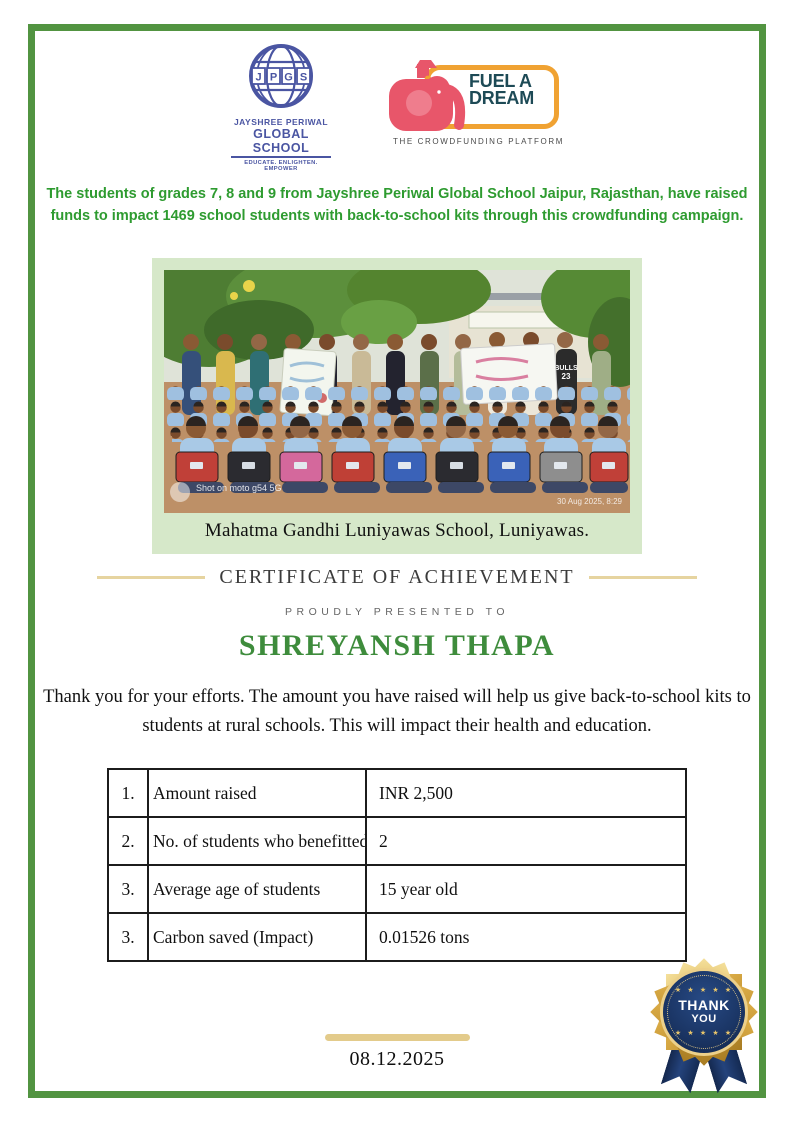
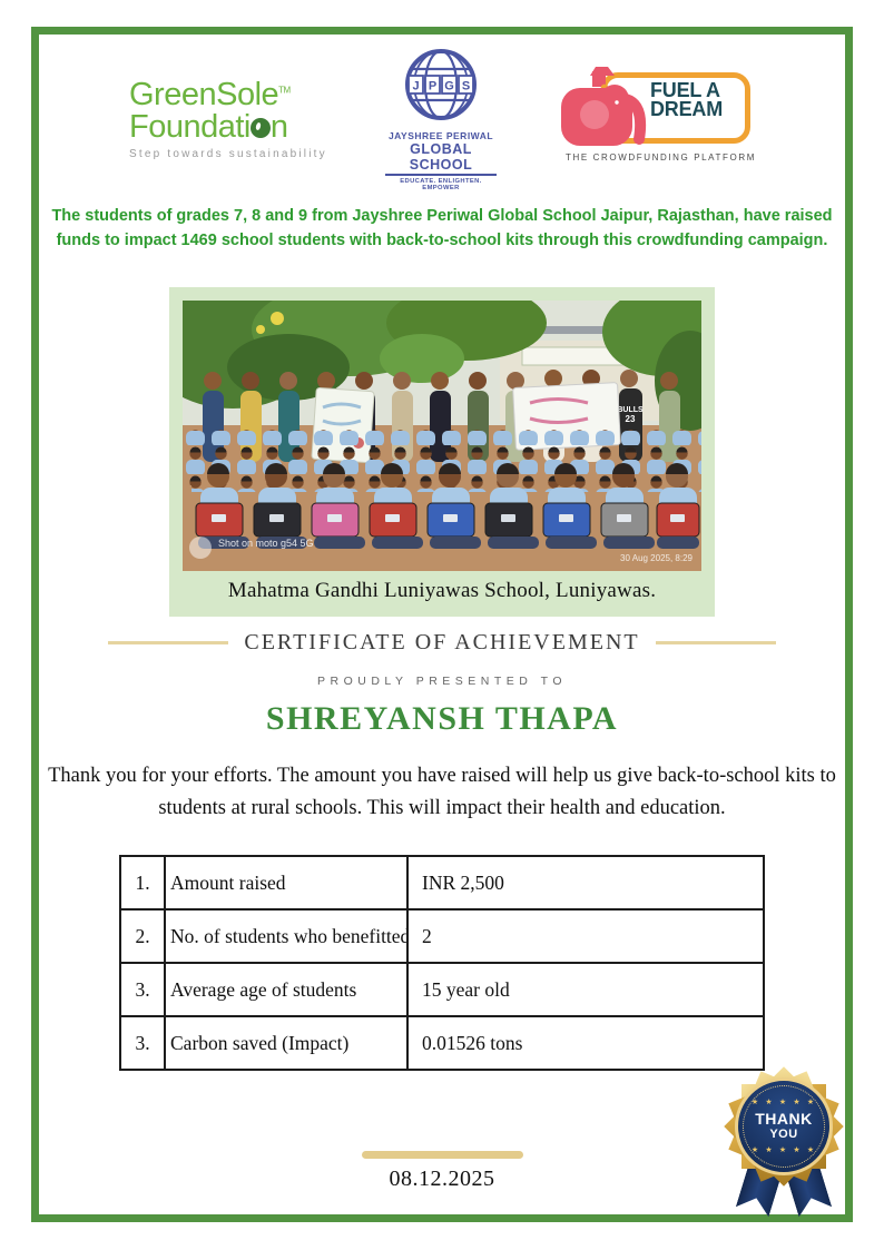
+ GreenSoleTM
+ Foundati n
+ Step towards sustainability
  J
  P
  G
  S
  JAYSHREE PERIWAL
  GLOBAL SCHOOL
  FUEL A
  DREAM
  THE CROWDFUNDING PLATFORM
  The students of grades 7, 8 and 9 from Jayshree Periwal Global School Jaipur, Rajasthan, have raised funds to impact 1469 school students with back-to-school kits through this crowdfunding campaign.
  23
  Shot on moto g54 5G
  30 Aug 2025, 8:29
  Mahatma Gandhi Luniyawas School, Luniyawas.
  CERTIFICATE OF ACHIEVEMENT
  PROUDLY PRESENTED TO
  SHREYANSH THAPA
  Thank you for your efforts. The amount you have raised will help us give back-to-school kits to students at rural schools. This will impact their health and education.
  1.	Amount raised	INR 2,500
  2.	No. of students who benefitted	2
  3.	Average age of students	15 year old
  3.	Carbon saved (Impact)	0.01526 tons
  08.12.2025
  ★ ★ ★ ★ ★
  THANK
  YOU
  ★ ★ ★ ★ ★
